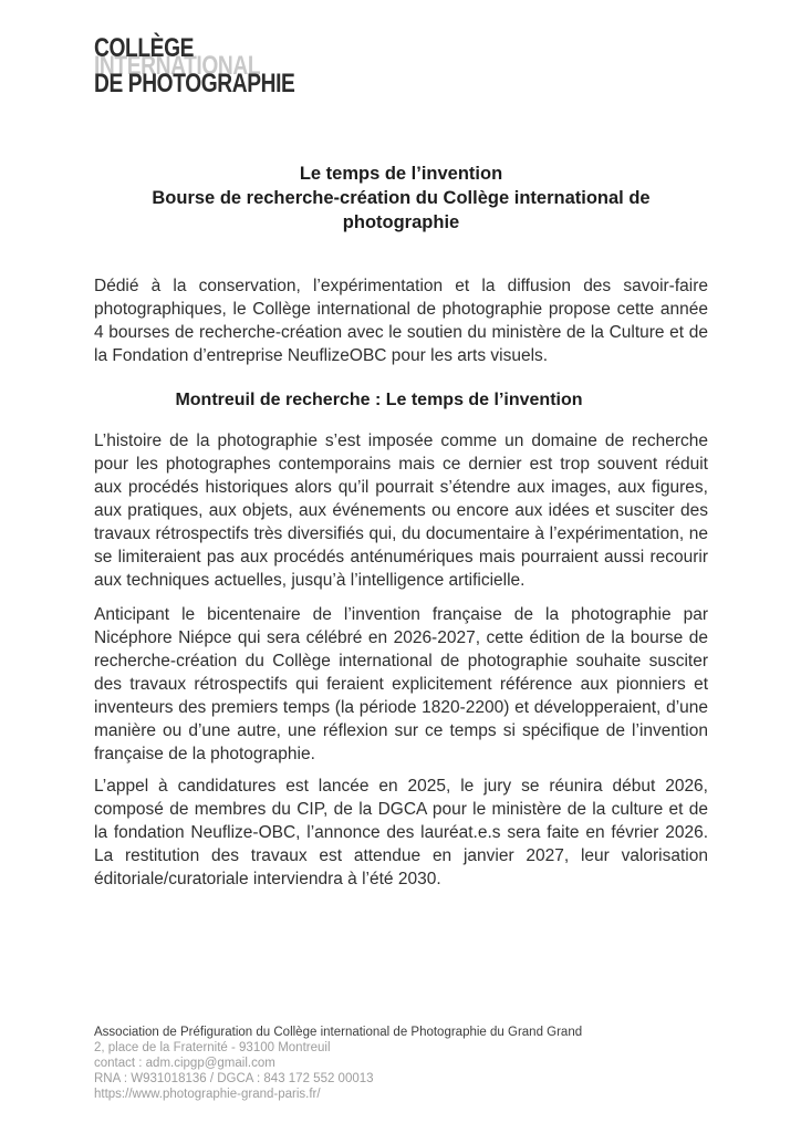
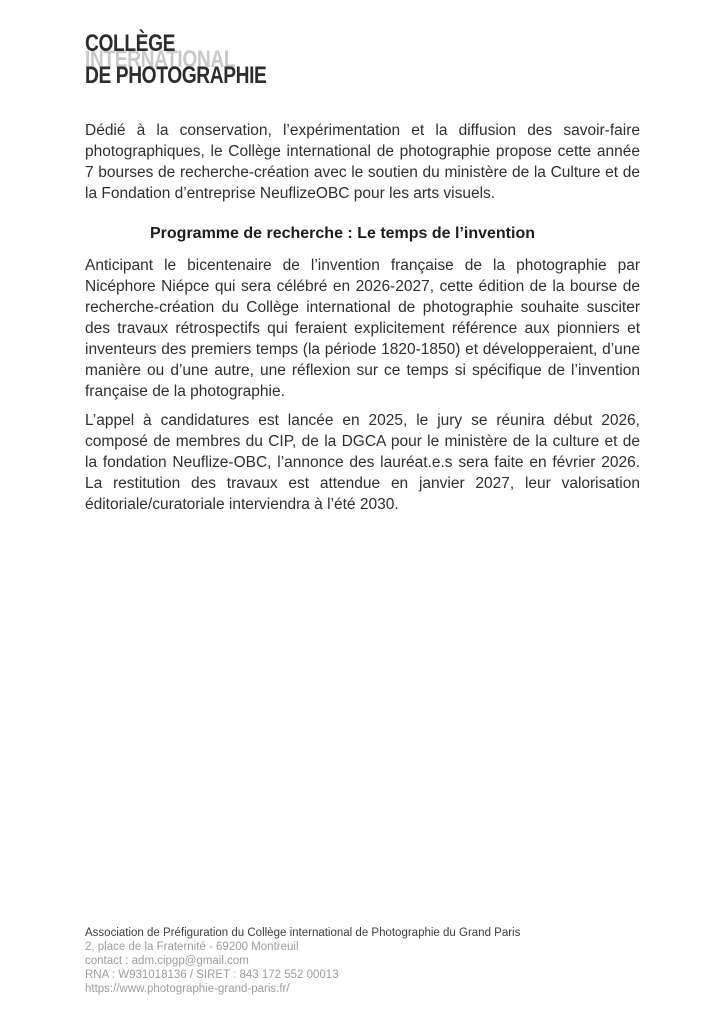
  COLLÈGE
  INTERNATIONAL
  DE PHOTOGRAPHIE
- Le temps de l’invention
- Bourse de recherche-création du Collège international de photographie
- Dédié à la conservation, l’expérimentation et la diffusion des savoir-faire photographiques, le Collège international de photographie propose cette année 4 bourses de recherche-création avec le soutien du ministère de la Culture et de la Fondation d’entreprise NeuflizeOBC pour les arts visuels.
+ Dédié à la conservation, l’expérimentation et la diffusion des savoir-faire photographiques, le Collège international de photographie propose cette année 7 bourses de recherche-création avec le soutien du ministère de la Culture et de la Fondation d’entreprise NeuflizeOBC pour les arts visuels.
- Montreuil de recherche : Le temps de l’invention
+ Programme de recherche : Le temps de l’invention
- L’histoire de la photographie s’est imposée comme un domaine de recherche pour les photographes contemporains mais ce dernier est trop souvent réduit aux procédés historiques alors qu’il pourrait s’étendre aux images, aux figures, aux pratiques, aux objets, aux événements ou encore aux idées et susciter des travaux rétrospectifs très diversifiés qui, du documentaire à l’expérimentation, ne se limiteraient pas aux procédés anténumériques mais pourraient aussi recourir aux techniques actuelles, jusqu’à l’intelligence artificielle.
- Anticipant le bicentenaire de l’invention française de la photographie par Nicéphore Niépce qui sera célébré en 2026-2027, cette édition de la bourse de recherche-création du Collège international de photographie souhaite susciter des travaux rétrospectifs qui feraient explicitement référence aux pionniers et inventeurs des premiers temps (la période 1820-2200) et développeraient, d’une manière ou d’une autre, une réflexion sur ce temps si spécifique de l’invention française de la photographie.
+ Anticipant le bicentenaire de l’invention française de la photographie par Nicéphore Niépce qui sera célébré en 2026-2027, cette édition de la bourse de recherche-création du Collège international de photographie souhaite susciter des travaux rétrospectifs qui feraient explicitement référence aux pionniers et inventeurs des premiers temps (la période 1820-1850) et développeraient, d’une manière ou d’une autre, une réflexion sur ce temps si spécifique de l’invention française de la photographie.
  L’appel à candidatures est lancée en 2025, le jury se réunira début 2026, composé de membres du CIP, de la DGCA pour le ministère de la culture et de la fondation Neuflize-OBC, l’annonce des lauréat.e.s sera faite en février 2026. La restitution des travaux est attendue en janvier 2027, leur valorisation éditoriale/curatoriale interviendra à l’été 2030.
- Association de Préfiguration du Collège international de Photographie du Grand Grand
+ Association de Préfiguration du Collège international de Photographie du Grand Paris
- 2, place de la Fraternité - 93100 Montreuil
+ 2, place de la Fraternité - 69200 Montreuil
  contact : adm.cipgp@gmail.com
- RNA : W931018136 / DGCA : 843 172 552 00013
+ RNA : W931018136 / SIRET : 843 172 552 00013
  https://www.photographie-grand-paris.fr/
